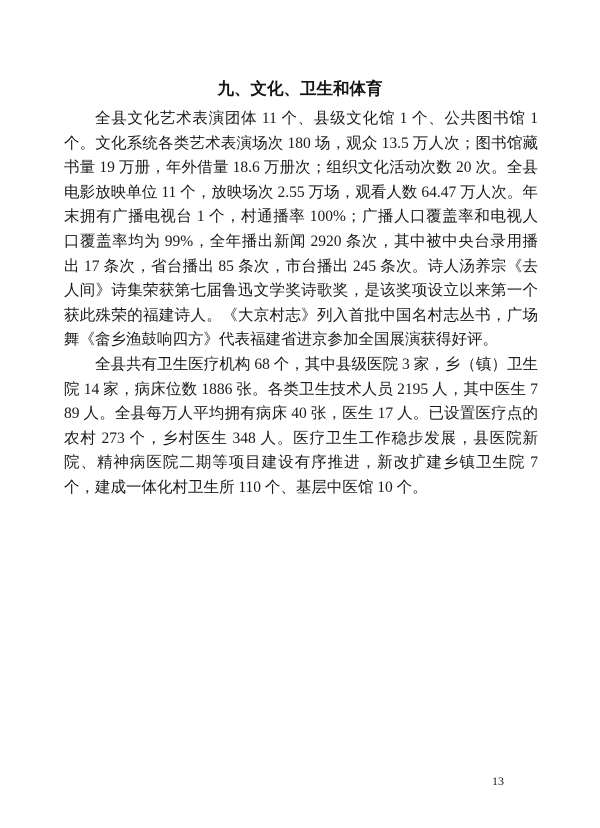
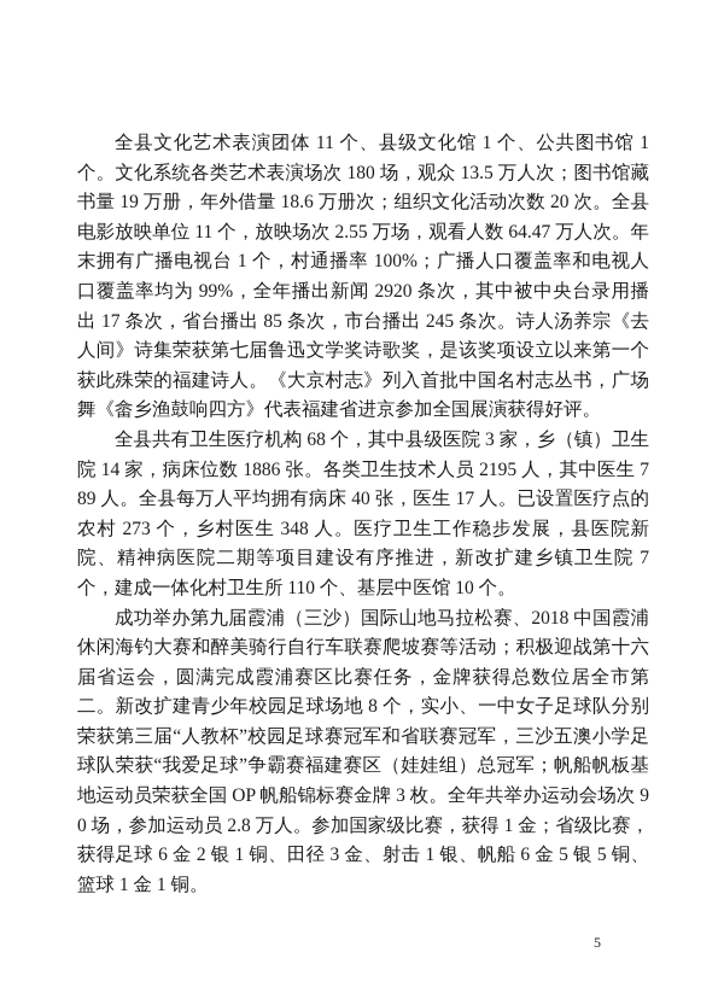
- 九、文化、卫生和体育
  全县文化艺术表演团体 11 个、县级文化馆 1 个、公共图书馆 1 个。文化系统各类艺术表演场次 180 场，观众 13.5 万人次；图书馆藏书量 19 万册，年外借量 18.6 万册次；组织文化活动次数 20 次。全县电影放映单位 11 个，放映场次 2.55 万场，观看人数 64.47 万人次。年末拥有广播电视台 1 个，村通播率 100%；广播人口覆盖率和电视人口覆盖率均为 99%，全年播出新闻 2920 条次，其中被中央台录用播出 17 条次，省台播出 85 条次，市台播出 245 条次。诗人汤养宗《去人间》诗集荣获第七届鲁迅文学奖诗歌奖，是该奖项设立以来第一个获此殊荣的福建诗人。《大京村志》列入首批中国名村志丛书，广场舞《畲乡渔鼓响四方》代表福建省进京参加全国展演获得好评。
  全县共有卫生医疗机构 68 个，其中县级医院 3 家，乡（镇）卫生院 14 家，病床位数 1886 张。各类卫生技术人员 2195 人，其中医生 789 人。全县每万人平均拥有病床 40 张，医生 17 人。已设置医疗点的农村 273 个，乡村医生 348 人。医疗卫生工作稳步发展，县医院新院、精神病医院二期等项目建设有序推进，新改扩建乡镇卫生院 7 个，建成一体化村卫生所 110 个、基层中医馆 10 个。
+ 成功举办第九届霞浦（三沙）国际山地马拉松赛、2018 中国霞浦休闲海钓大赛和醉美骑行自行车联赛爬坡赛等活动；积极迎战第十六届省运会，圆满完成霞浦赛区比赛任务，金牌获得总数位居全市第二。新改扩建青少年校园足球场地 8 个，实小、一中女子足球队分别荣获第三届“人教杯”校园足球赛冠军和省联赛冠军，三沙五澳小学足球队荣获“我爱足球”争霸赛福建赛区（娃娃组）总冠军；帆船帆板基地运动员荣获全国 OP 帆船锦标赛金牌 3 枚。全年共举办运动会场次 90 场，参加运动员 2.8 万人。参加国家级比赛，获得 1 金；省级比赛，获得足球 6 金 2 银 1 铜、田径 3 金、射击 1 银、帆船 6 金 5 银 5 铜、篮球 1 金 1 铜。
- 13
+ 5
